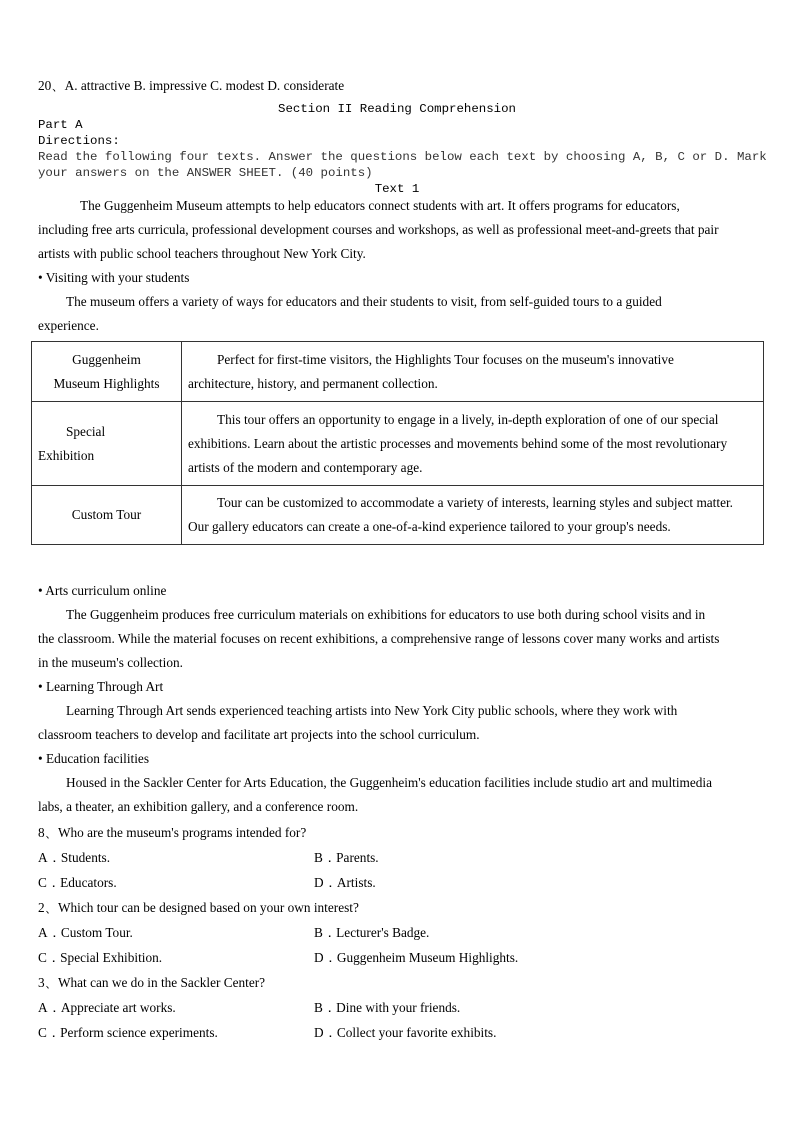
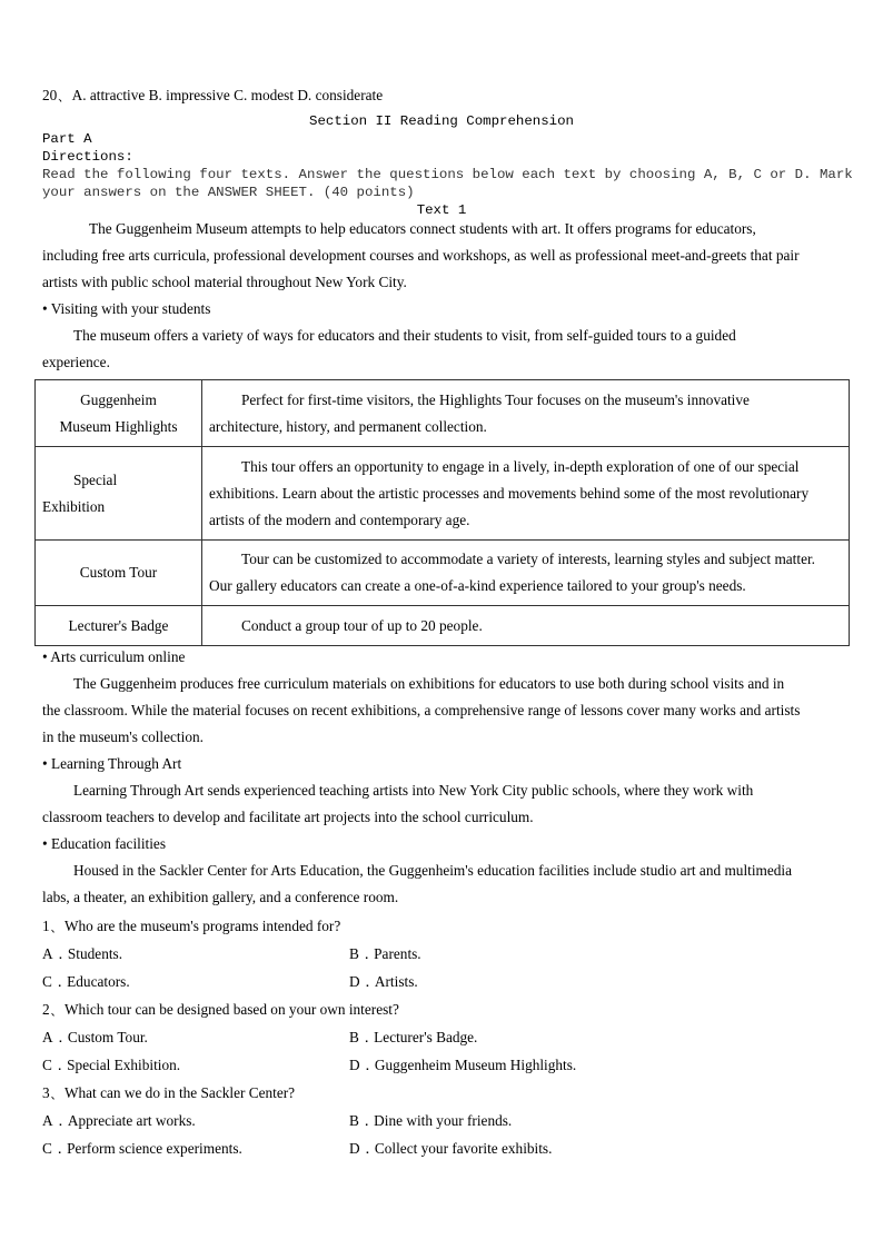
  20、A. attractive B. impressive C. modest D. considerate
  Section II Reading Comprehension
  Part A
  Directions:
  Read the following four texts. Answer the questions below each text by choosing A, B, C or D. Mark
  your answers on the ANSWER SHEET. (40 points)
  Text 1
  The Guggenheim Museum attempts to help educators connect students with art. It offers programs for educators,
  including free arts curricula, professional development courses and workshops, as well as professional meet-and-greets that pair
- artists with public school teachers throughout New York City.
+ artists with public school material throughout New York City.
  • Visiting with your students
  The museum offers a variety of ways for educators and their students to visit, from self-guided tours to a guided
  experience.
  Guggenheim Museum Highlights	Perfect for first-time visitors, the Highlights Tour focuses on the museum's innovative architecture, history, and permanent collection.
  Special Exhibition	This tour offers an opportunity to engage in a lively, in-depth exploration of one of our special exhibitions. Learn about the artistic processes and movements behind some of the most revolutionary artists of the modern and contemporary age.
  Custom Tour	Tour can be customized to accommodate a variety of interests, learning styles and subject matter. Our gallery educators can create a one-of-a-kind experience tailored to your group's needs.
+ Lecturer's Badge	Conduct a group tour of up to 20 people.
  • Arts curriculum online
  The Guggenheim produces free curriculum materials on exhibitions for educators to use both during school visits and in
  the classroom. While the material focuses on recent exhibitions, a comprehensive range of lessons cover many works and artists
  in the museum's collection.
  • Learning Through Art
  Learning Through Art sends experienced teaching artists into New York City public schools, where they work with
  classroom teachers to develop and facilitate art projects into the school curriculum.
  • Education facilities
  Housed in the Sackler Center for Arts Education, the Guggenheim's education facilities include studio art and multimedia
  labs, a theater, an exhibition gallery, and a conference room.
- 8、Who are the museum's programs intended for?
+ 1、Who are the museum's programs intended for?
  A．Students.
  B．Parents.
  C．Educators.
  D．Artists.
  2、Which tour can be designed based on your own interest?
  A．Custom Tour.
  B．Lecturer's Badge.
  C．Special Exhibition.
  D．Guggenheim Museum Highlights.
  3、What can we do in the Sackler Center?
  A．Appreciate art works.
  B．Dine with your friends.
  C．Perform science experiments.
  D．Collect your favorite exhibits.
